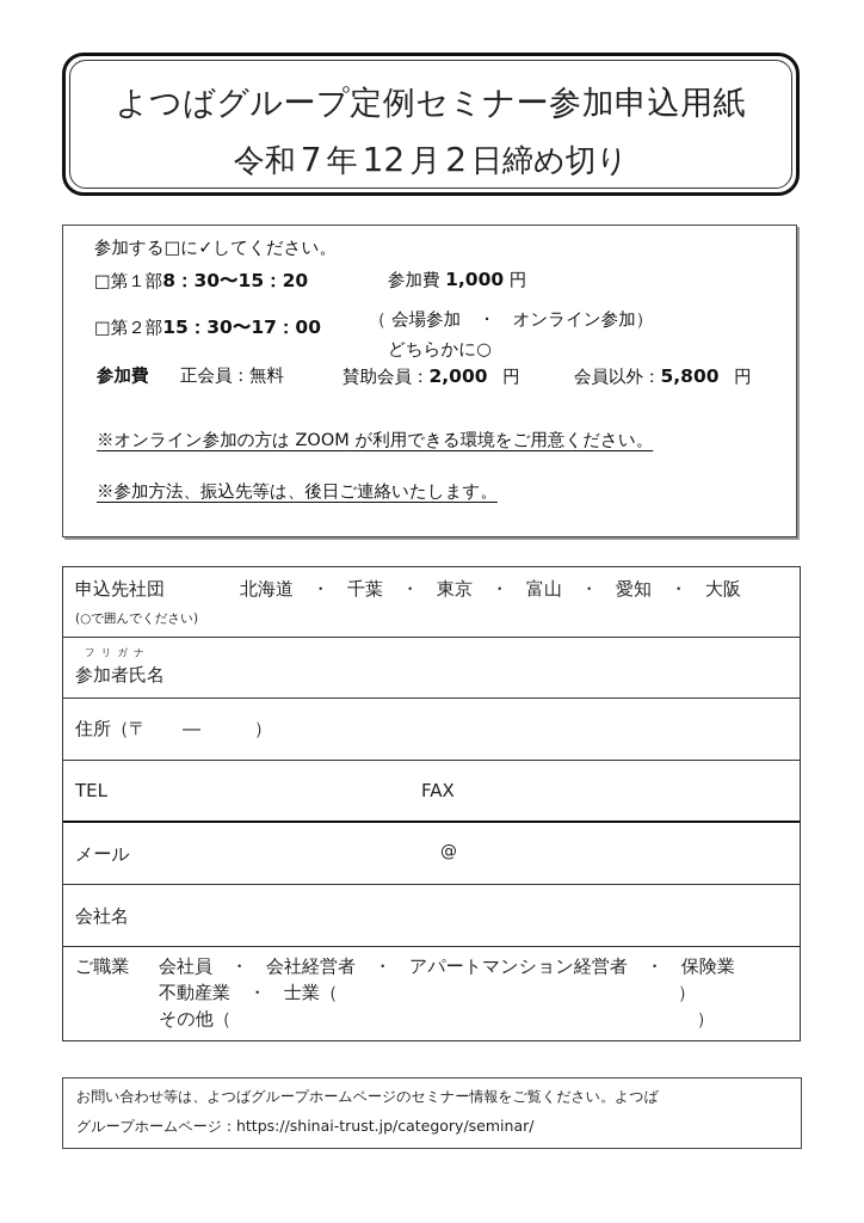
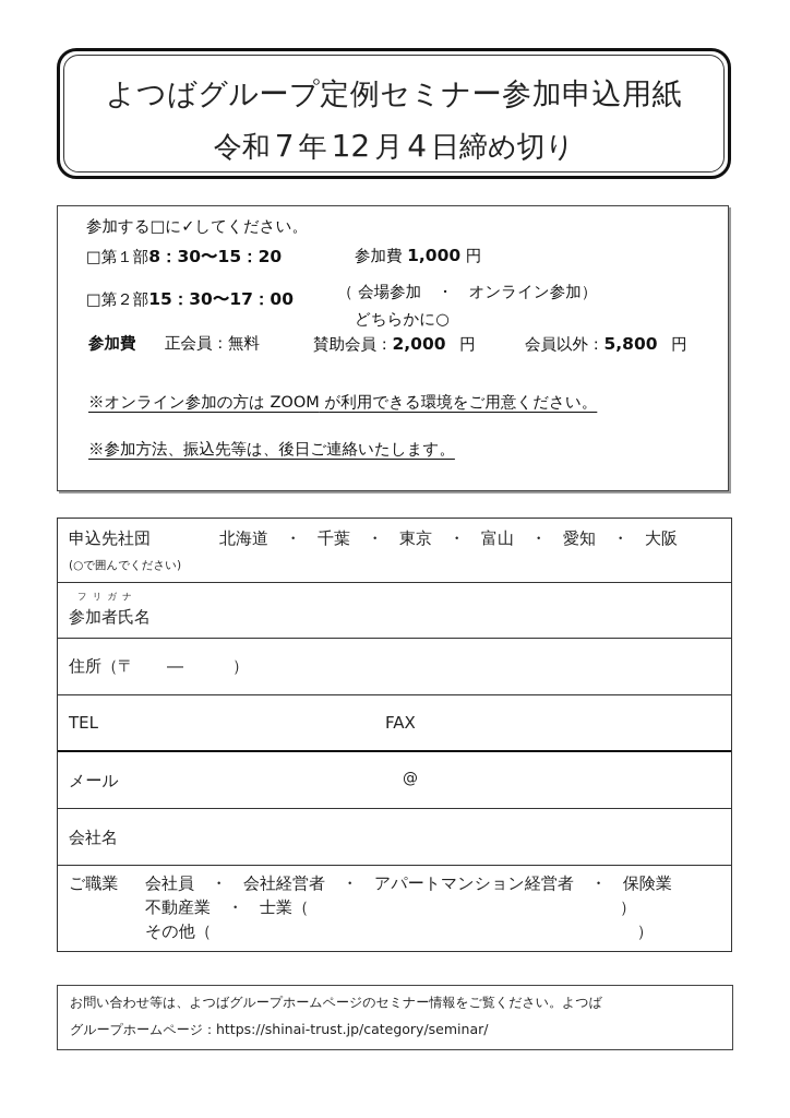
  よつばグループ定例セミナー参加申込用紙
- 令和 7 年 12 月 2 日締め切り
+ 令和 7 年 12 月 4 日締め切り
  参加する□に✓してください。
  □第１部8：30〜15：20
  参加費 1,000 円
  □第２部15：30〜17：00
  （ 会場参加 ・ オンライン参加）
  どちらかに○
  参加費
  正会員：無料
  賛助会員：2,000 円
  会員以外：5,800 円
  ※オンライン参加の方は ZOOM が利用できる環境をご用意ください。
  ※参加方法、振込先等は、後日ご連絡いたします。
  申込先社団
  (○で囲んでください)
  北海道 ・ 千葉 ・ 東京 ・ 富山 ・ 愛知 ・ 大阪
  フリガナ
  参加者氏名
  住所（〒 ― ）
  TEL
  FAX
  メール
  @
  会社名
  ご職業
  会社員 ・ 会社経営者 ・ アパートマンション経営者 ・ 保険業
  不動産業 ・ 士業（ ）
  その他（ ）
  お問い合わせ等は、よつばグループホームページのセミナー情報をご覧ください。よつば
  グループホームページ：https://shinai-trust.jp/category/seminar/
